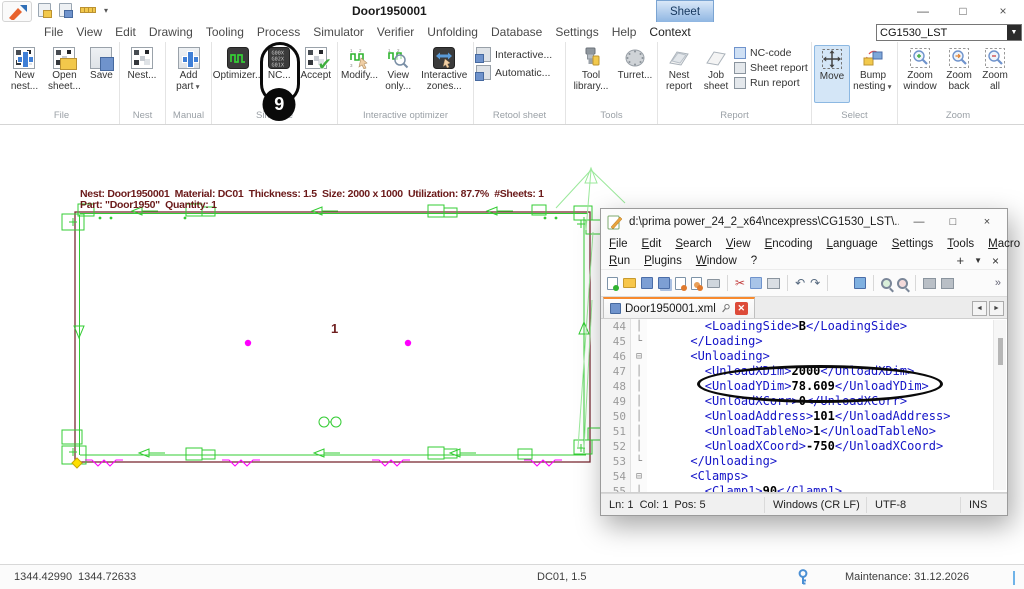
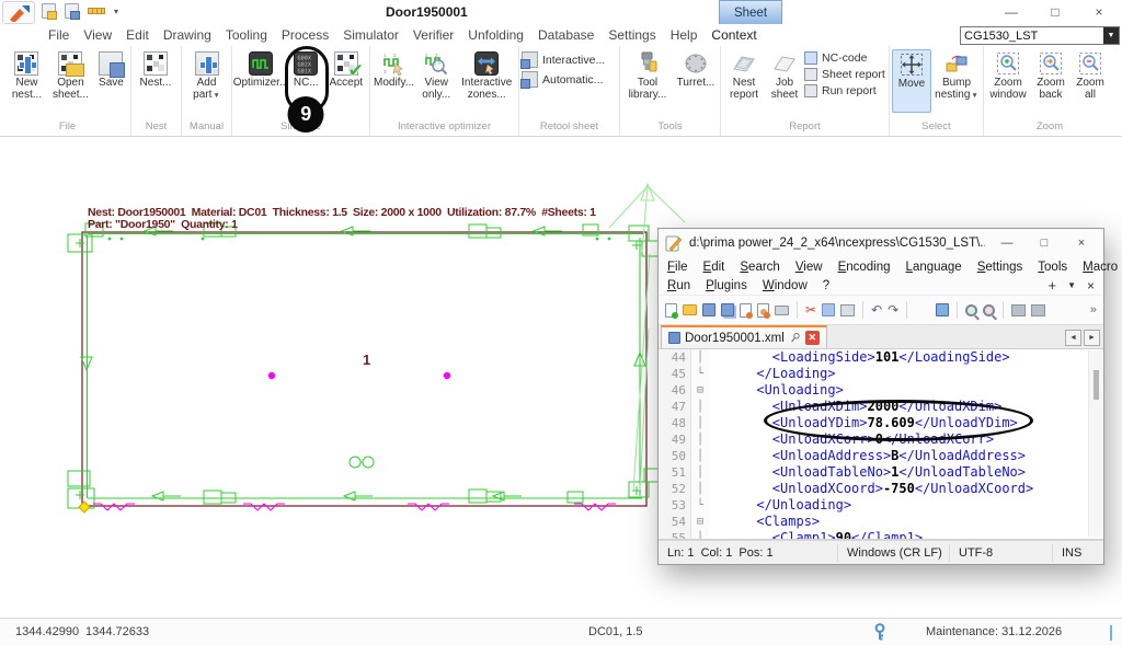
  ▾
  Door1950001
  Sheet
  —
  □
  ×
  File
  View
  Edit
  Drawing
  Tooling
  Process
  Simulator
  Verifier
  Unfolding
  Database
  Settings
  Help
  Context
  CG1530_LST
  New nest...
  Open sheet...
  Save
  File
  Nest...
  Nest
  Add part
  Manual
  Optimizer...
  NC...
  9
  Accept
  Modify...
  View only...
  Interactive zones...
  Interactive optimizer
  Interactive...
  Automatic...
  Retool sheet
  Tool library...
  Turret...
  Tools
  Nest report
  Job sheet
  NC-code
  Sheet report
  Run report
  Report
  Move
  Bump nesting
  Select
  Zoom window
  Zoom back
  Zoom all
  Zoom
  Nest: Door1950001 Material: DC01 Thickness: 1.5 Size: 2000 x 1000 Utilization: 87.7% #Sheets: 1
  Part: "Door1950" Quantity: 1
  1
  d:\prima power_24_2_x64\ncexpress\CG1530_LST\.
  —
  □
  ×
  File
  Edit
  Search
  View
  Encoding
  Language
  Settings
  Tools
  Macro
  Run
  Plugins
  Window
  ?
  +
  ▼
  ×
  ✂
  ↶
  ↷
  »
  Door1950001.xml
  ✕
  44
  │
- <LoadingSide>B</LoadingSide>
+ <LoadingSide>101</LoadingSide>
  45
  └
  </Loading>
  46
  ⊟
  <Unloading>
  47
  │
  <UnloadXDim>2000</UnloadXDim>
  48
  │
  <UnloadYDim>78.609</UnloadYDim>
  49
  │
  <UnloadXCorr>0</UnloadXCorr>
  50
  │
- <UnloadAddress>101</UnloadAddress>
+ <UnloadAddress>B</UnloadAddress>
  51
  │
  <UnloadTableNo>1</UnloadTableNo>
  52
  │
  <UnloadXCoord>-750</UnloadXCoord>
  53
  └
  </Unloading>
  54
  ⊟
  <Clamps>
  55
  │
  <Clamp1>90</Clamp1>
- Ln: 1 Col: 1 Pos: 5
+ Ln: 1 Col: 1 Pos: 1
  Windows (CR LF)
  UTF-8
  INS
  1344.42990
  1344.72633
  DC01, 1.5
  Maintenance: 31.12.2026
